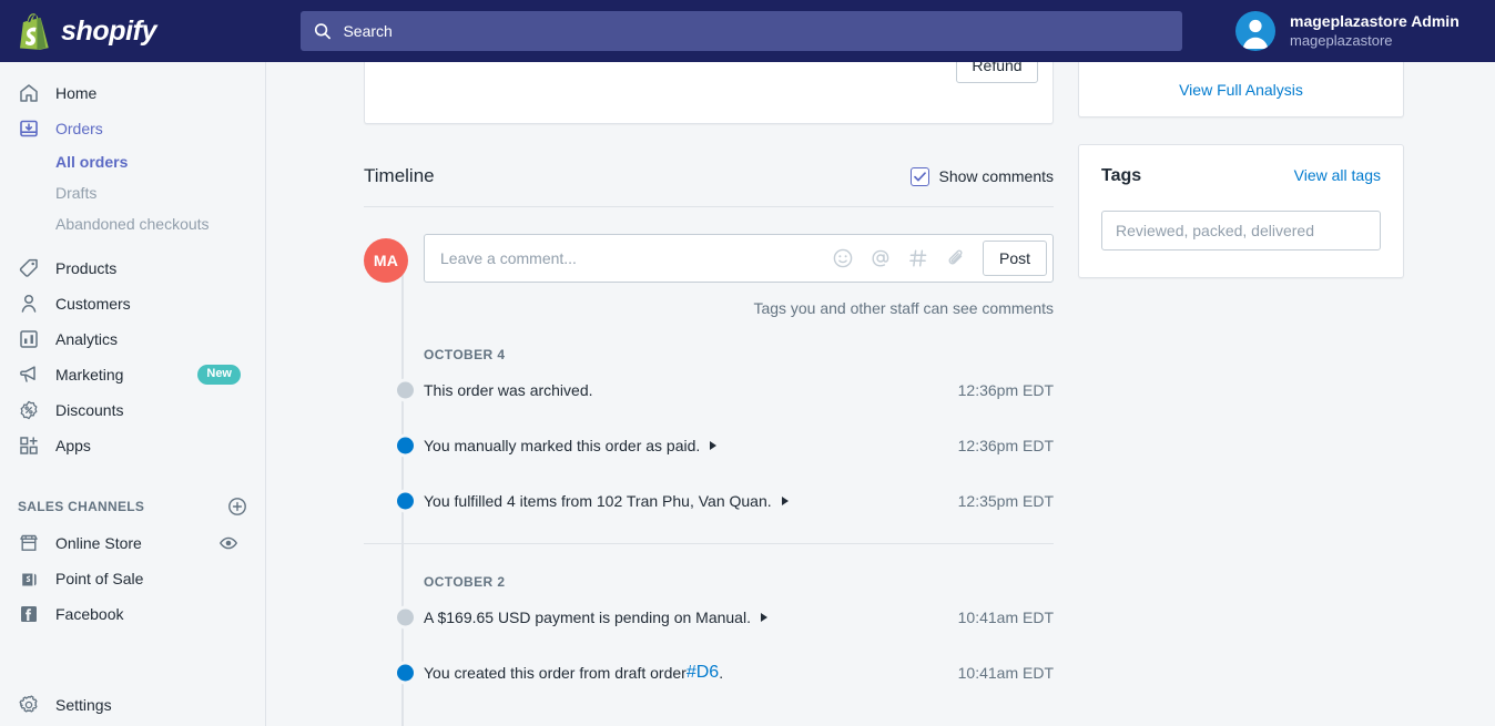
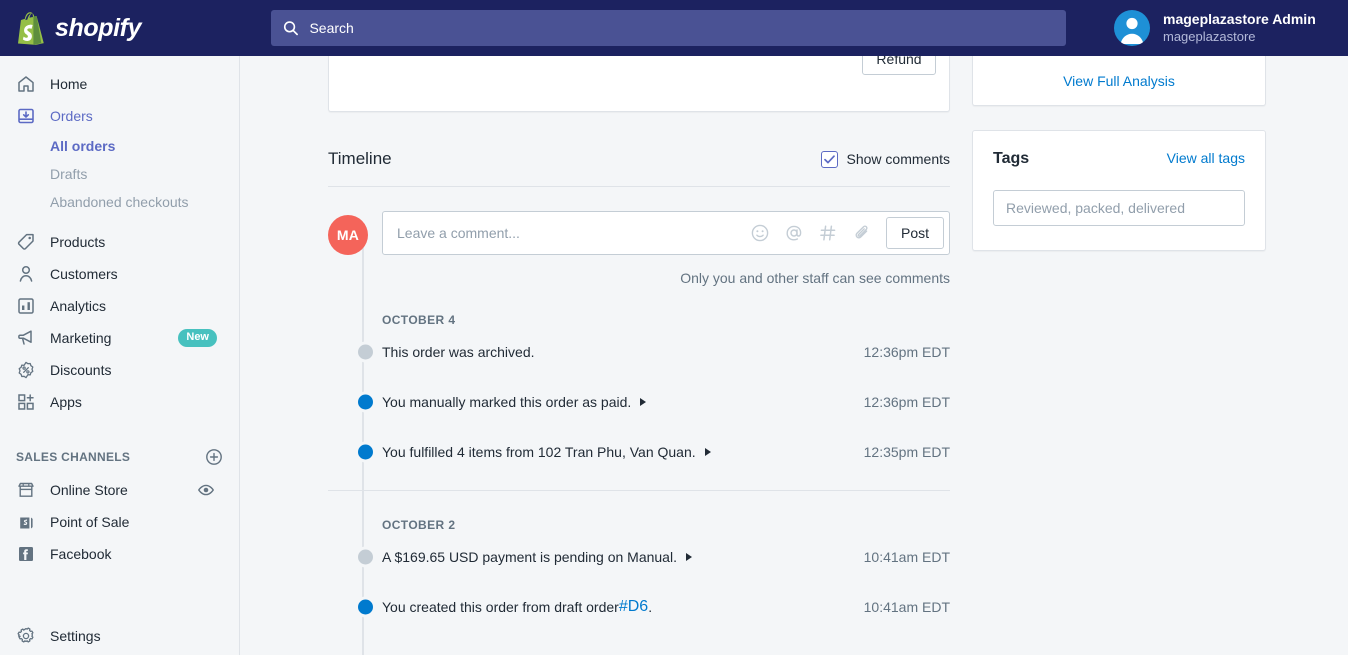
  shopify
  Search
  mageplazastore Admin
  mageplazastore
  Home
  Orders
  All orders
  Drafts
  Abandoned checkouts
  Products
  Customers
  Analytics
  Marketing
  New
  Discounts
  Apps
  SALES CHANNELS
  Online Store
  Point of Sale
  Facebook
  Settings
  Refund
  Timeline
  Show comments
  MA
  Leave a comment...
  Post
- Tags you and other staff can see comments
+ Only you and other staff can see comments
  OCTOBER 4
  This order was archived.
  12:36pm EDT
  You manually marked this order as paid.
  12:36pm EDT
  You fulfilled 4 items from 102 Tran Phu, Van Quan.
  12:35pm EDT
  OCTOBER 2
  A $169.65 USD payment is pending on Manual.
  10:41am EDT
  You created this order from draft order
  #D6
  .
  10:41am EDT
  View Full Analysis
  Tags
  View all tags
  Reviewed, packed, delivered
